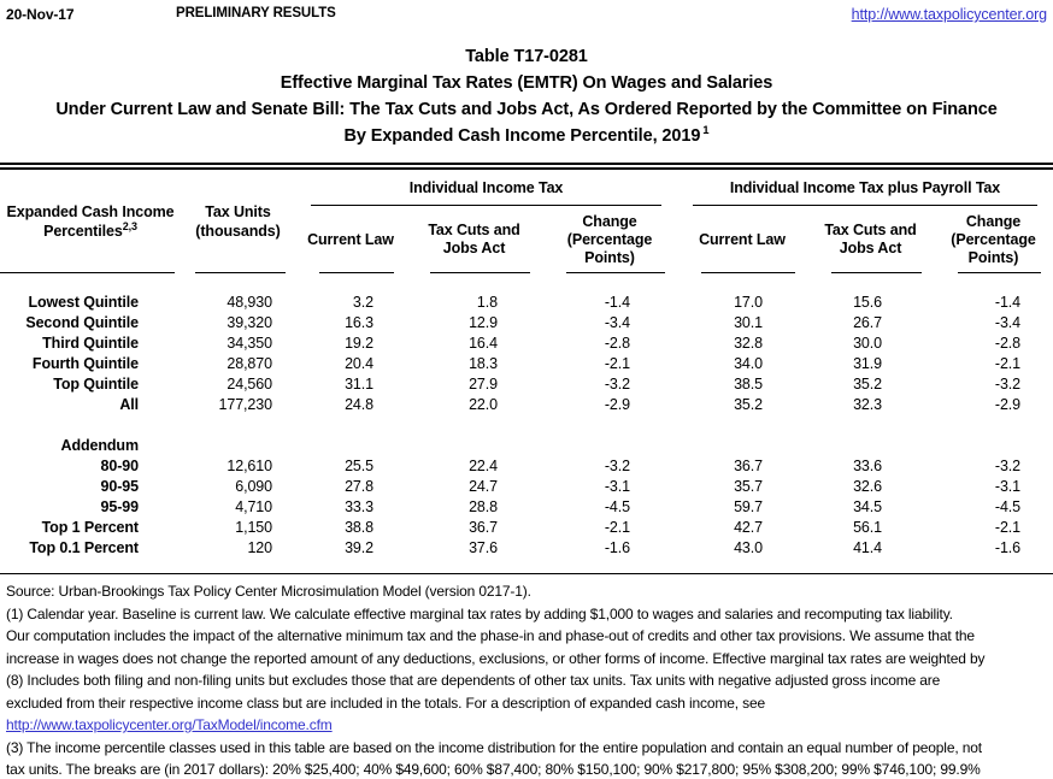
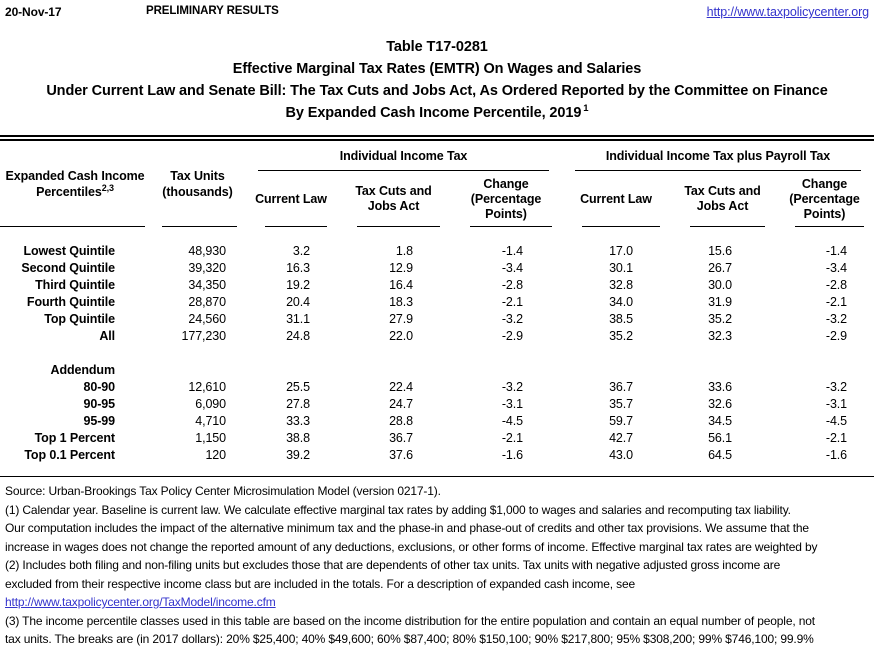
  20-Nov-17
  PRELIMINARY RESULTS
  http://www.taxpolicycenter.org
  Table T17-0281
  Effective Marginal Tax Rates (EMTR) On Wages and Salaries
  Under Current Law and Senate Bill: The Tax Cuts and Jobs Act, As Ordered Reported by the Committee on Finance
  By Expanded Cash Income Percentile, 2019 1
  Expanded Cash Income Percentiles2,3	Tax Units (thousands)	Individual Income Tax	Individual Income Tax plus Payroll Tax
  Current Law	Tax Cuts and Jobs Act	Change (Percentage Points)	Current Law	Tax Cuts and Jobs Act	Change (Percentage Points)
  Lowest Quintile	48,930	3.2	1.8	-1.4	17.0	15.6	-1.4
  Second Quintile	39,320	16.3	12.9	-3.4	30.1	26.7	-3.4
  Third Quintile	34,350	19.2	16.4	-2.8	32.8	30.0	-2.8
  Fourth Quintile	28,870	20.4	18.3	-2.1	34.0	31.9	-2.1
  Top Quintile	24,560	31.1	27.9	-3.2	38.5	35.2	-3.2
  All	177,230	24.8	22.0	-2.9	35.2	32.3	-2.9
  Addendum
  80-90	12,610	25.5	22.4	-3.2	36.7	33.6	-3.2
  90-95	6,090	27.8	24.7	-3.1	35.7	32.6	-3.1
  95-99	4,710	33.3	28.8	-4.5	59.7	34.5	-4.5
  Top 1 Percent	1,150	38.8	36.7	-2.1	42.7	56.1	-2.1
- Top 0.1 Percent	120	39.2	37.6	-1.6	43.0	41.4	-1.6
+ Top 0.1 Percent	120	39.2	37.6	-1.6	43.0	64.5	-1.6
  Source: Urban-Brookings Tax Policy Center Microsimulation Model (version 0217-1).
  (1) Calendar year. Baseline is current law. We calculate effective marginal tax rates by adding $1,000 to wages and salaries and recomputing tax liability.
  Our computation includes the impact of the alternative minimum tax and the phase-in and phase-out of credits and other tax provisions. We assume that the
  increase in wages does not change the reported amount of any deductions, exclusions, or other forms of income. Effective marginal tax rates are weighted by
- (8) Includes both filing and non-filing units but excludes those that are dependents of other tax units. Tax units with negative adjusted gross income are
+ (2) Includes both filing and non-filing units but excludes those that are dependents of other tax units. Tax units with negative adjusted gross income are
  excluded from their respective income class but are included in the totals. For a description of expanded cash income, see
  http://www.taxpolicycenter.org/TaxModel/income.cfm
  (3) The income percentile classes used in this table are based on the income distribution for the entire population and contain an equal number of people, not
  tax units. The breaks are (in 2017 dollars): 20% $25,400; 40% $49,600; 60% $87,400; 80% $150,100; 90% $217,800; 95% $308,200; 99% $746,100; 99.9%
